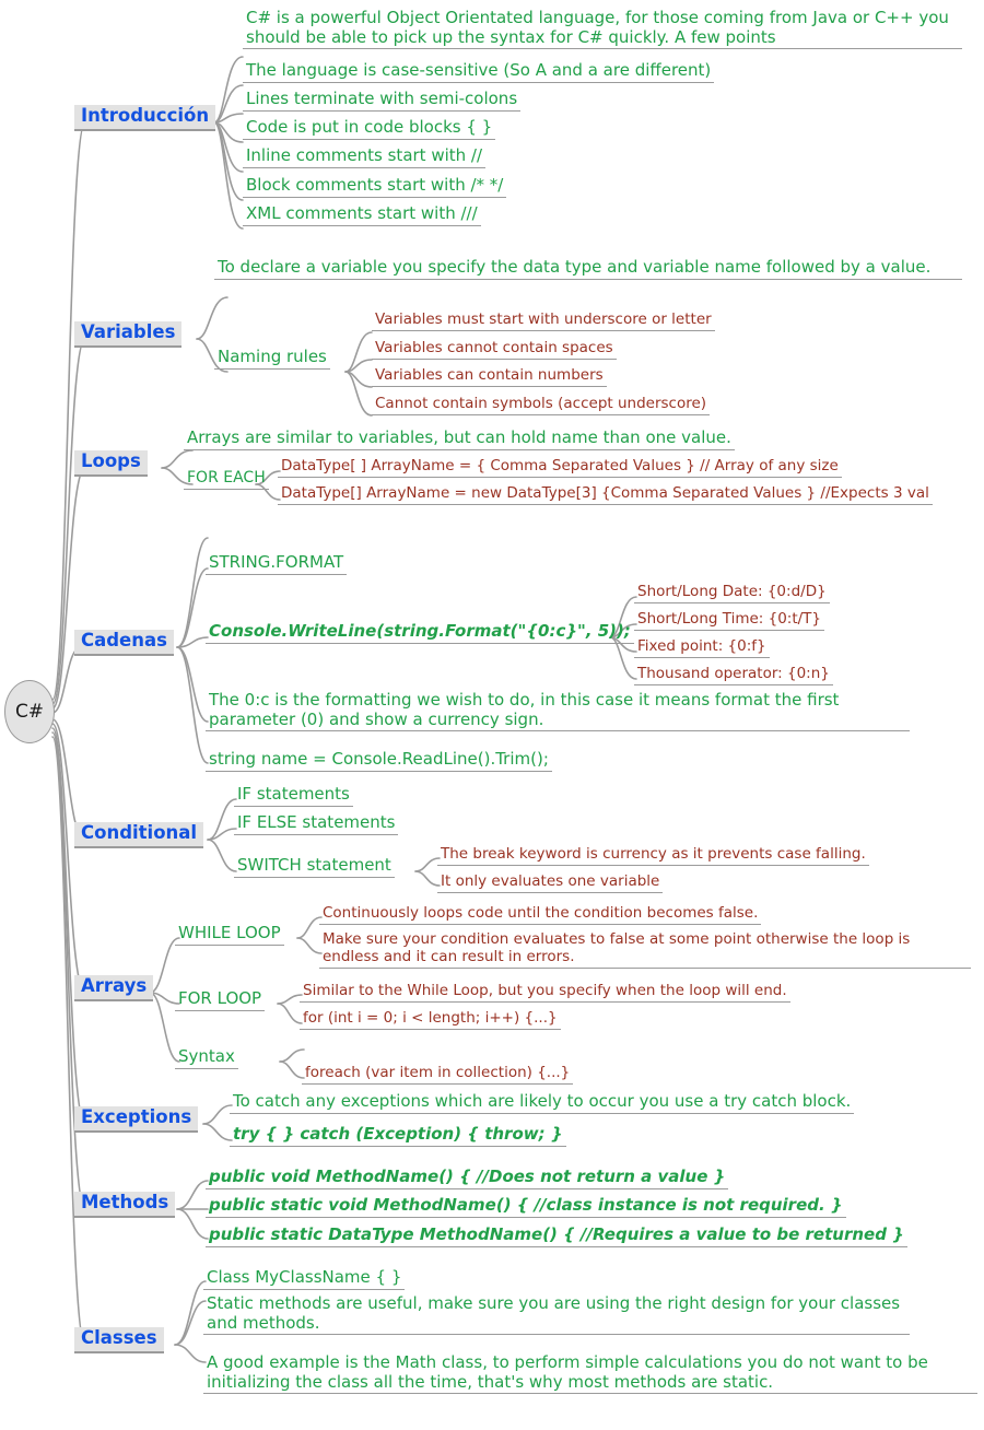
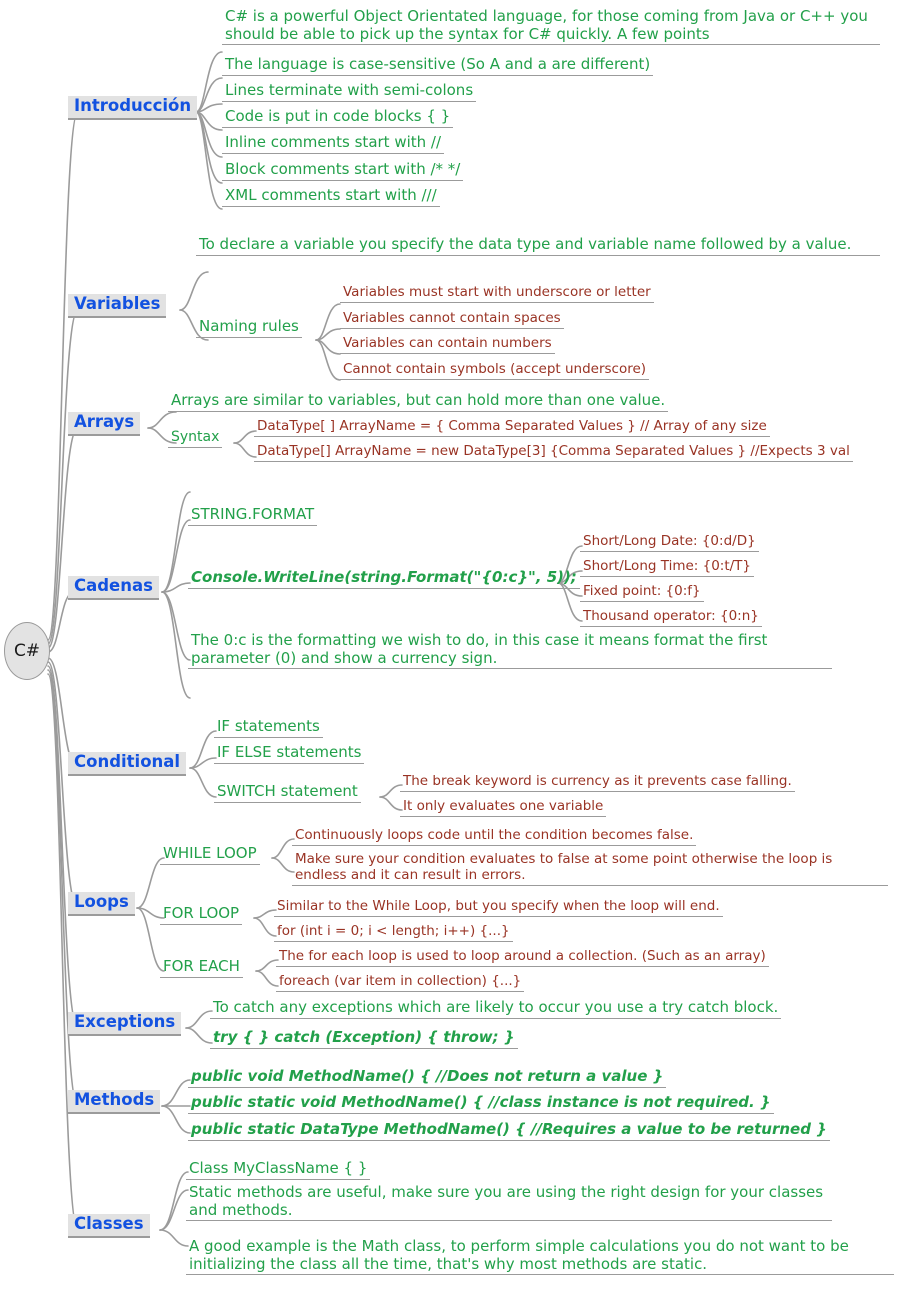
  C#
  Introducción
  C# is a powerful Object Orientated language, for those coming from Java or C++ you should be able to pick up the syntax for C# quickly. A few points
  The language is case-sensitive (So A and a are different)
  Lines terminate with semi-colons
  Code is put in code blocks { }
  Inline comments start with //
  Block comments start with /* */
  XML comments start with ///
  Variables
  To declare a variable you specify the data type and variable name followed by a value.
  Naming rules
  Variables must start with underscore or letter
  Variables cannot contain spaces
  Variables can contain numbers
  Cannot contain symbols (accept underscore)
- Loops
+ Arrays
- Arrays are similar to variables, but can hold name than one value.
+ Arrays are similar to variables, but can hold more than one value.
- FOR EACH
+ Syntax
  DataType[ ] ArrayName = { Comma Separated Values } // Array of any size
  DataType[] ArrayName = new DataType[3] {Comma Separated Values } //Expects 3 val
  Cadenas
  STRING.FORMAT
  Console.WriteLine(string.Format("{0:c}", 5));
  Short/Long Date: {0:d/D}
  Short/Long Time: {0:t/T}
  Fixed point: {0:f}
  Thousand operator: {0:n}
  The 0:c is the formatting we wish to do, in this case it means format the first parameter (0) and show a currency sign.
- string name = Console.ReadLine().Trim();
  Conditional
  IF statements
  IF ELSE statements
  SWITCH statement
  The break keyword is currency as it prevents case falling.
  It only evaluates one variable
- Arrays
+ Loops
  WHILE LOOP
  Continuously loops code until the condition becomes false.
  Make sure your condition evaluates to false at some point otherwise the loop is endless and it can result in errors.
  FOR LOOP
  Similar to the While Loop, but you specify when the loop will end.
  for (int i = 0; i < length; i++) {...}
- Syntax
+ FOR EACH
+ The for each loop is used to loop around a collection. (Such as an array)
  foreach (var item in collection) {...}
  Exceptions
  To catch any exceptions which are likely to occur you use a try catch block.
  try { } catch (Exception) { throw; }
  Methods
  public void MethodName() { //Does not return a value }
  public static void MethodName() { //class instance is not required. }
  public static DataType MethodName() { //Requires a value to be returned }
  Classes
  Class MyClassName { }
  Static methods are useful, make sure you are using the right design for your classes and methods.
  A good example is the Math class, to perform simple calculations you do not want to be initializing the class all the time, that's why most methods are static.
